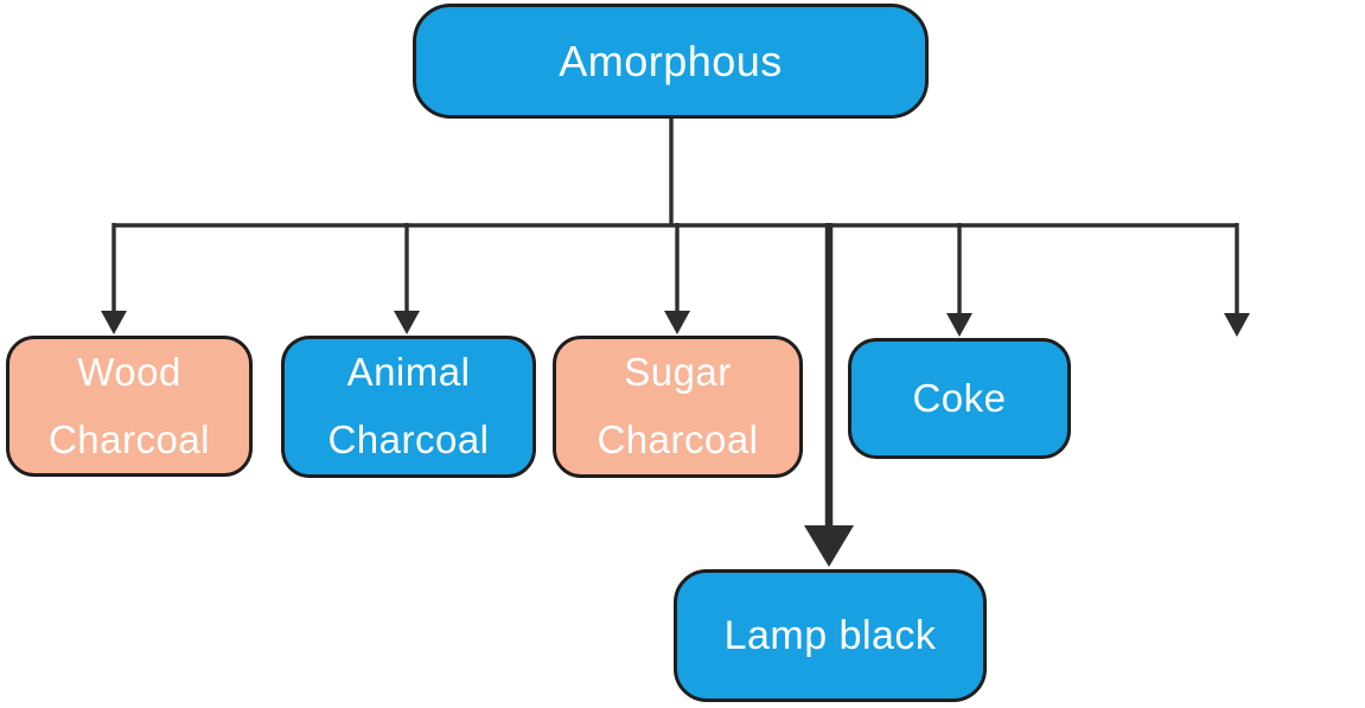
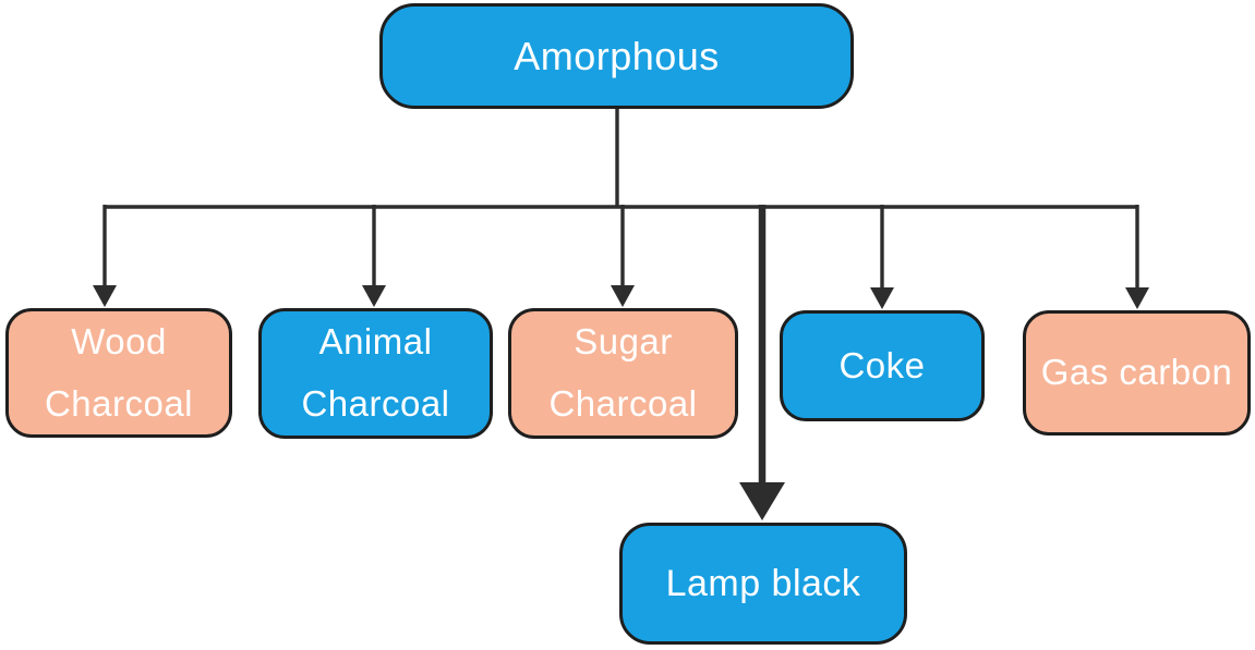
  Amorphous
  Wood Charcoal
  Animal Charcoal
  Sugar Charcoal
  Coke
+ Gas carbon
  Lamp black
